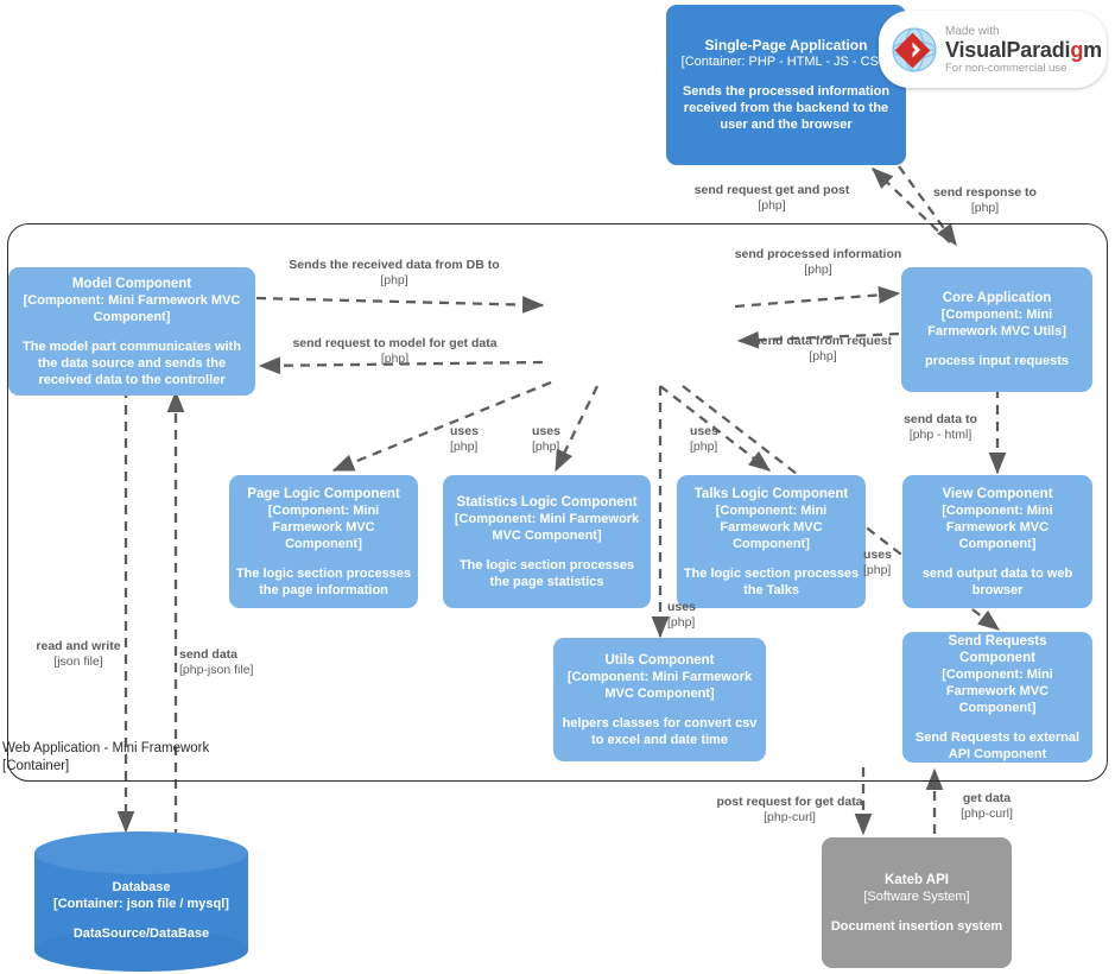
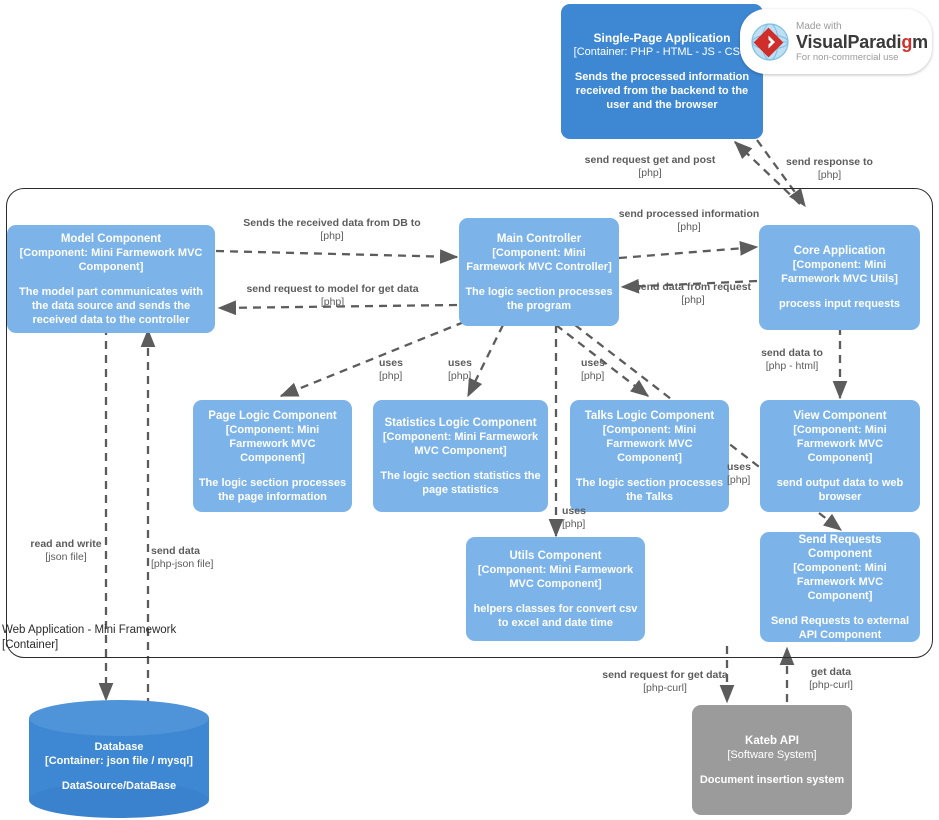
  Web Application - Mini Framework
  [Container]
  Single-Page Application
  [Container: PHP - HTML - JS - CS
  Sends the processed information received from the backend to the user and the browser
  Model Component
  [Component: Mini Farmework MVC Component]
  The model part communicates with the data source and sends the received data to the controller
+ Main Controller
+ [Component: Mini Farmework MVC Controller]
+ The logic section processes the program
  Core Application
  [Component: Mini Farmework MVC Utils]
  process input requests
  Page Logic Component
  [Component: Mini Farmework MVC Component]
  The logic section processes the page information
  Statistics Logic Component
  [Component: Mini Farmework MVC Component]
- The logic section processes the page statistics
+ The logic section statistics the page statistics
  Talks Logic Component
  [Component: Mini Farmework MVC Component]
  The logic section processes the Talks
  View Component
  [Component: Mini Farmework MVC Component]
  send output data to web browser
  Utils Component
  [Component: Mini Farmework MVC Component]
  helpers classes for convert csv to excel and date time
  Send Requests Component
  [Component: Mini Farmework MVC Component]
  Send Requests to external API Component
  Kateb API
  [Software System]
  Document insertion system
  Database
  [Container: json file / mysql]
  DataSource/DataBase
  send request get and post
  [php]
  send response to
  [php]
  Sends the received data from DB to
  [php]
  send request to model for get data
  [php]
  send processed information
  [php]
  send data from request
  [php]
  uses
  [php]
  uses
  [php]
  uses
  [php]
  uses
  [php]
  uses
  [php]
  send data to
  [php - html]
  read and write
  [json file]
  send data
  [php-json file]
- post request for get data
+ send request for get data
  [php-curl]
  get data
  [php-curl]
  Made with
  VisualParadigm
  For non-commercial use
